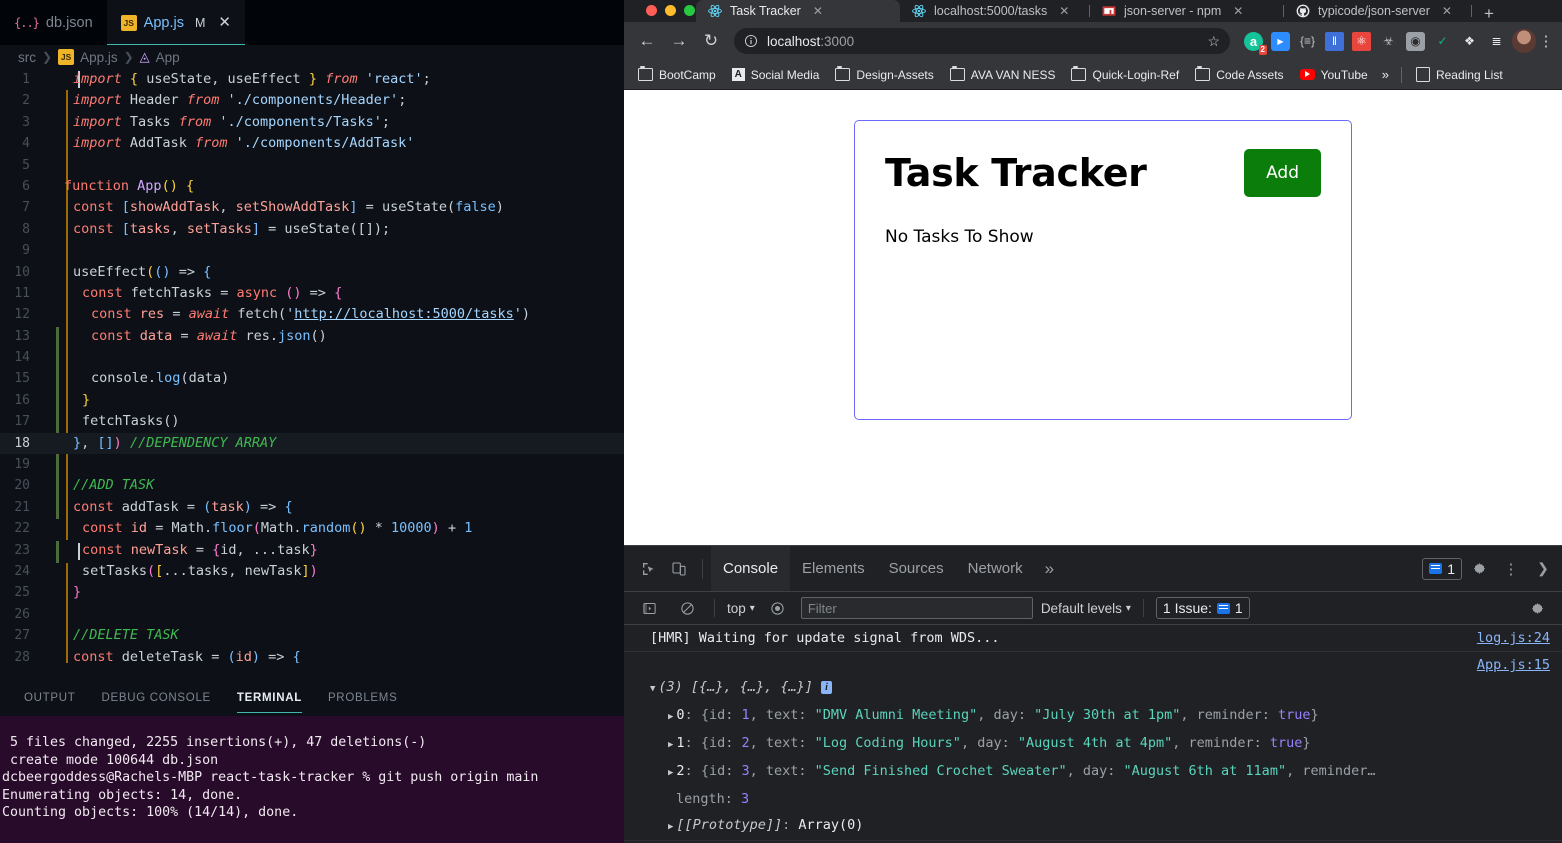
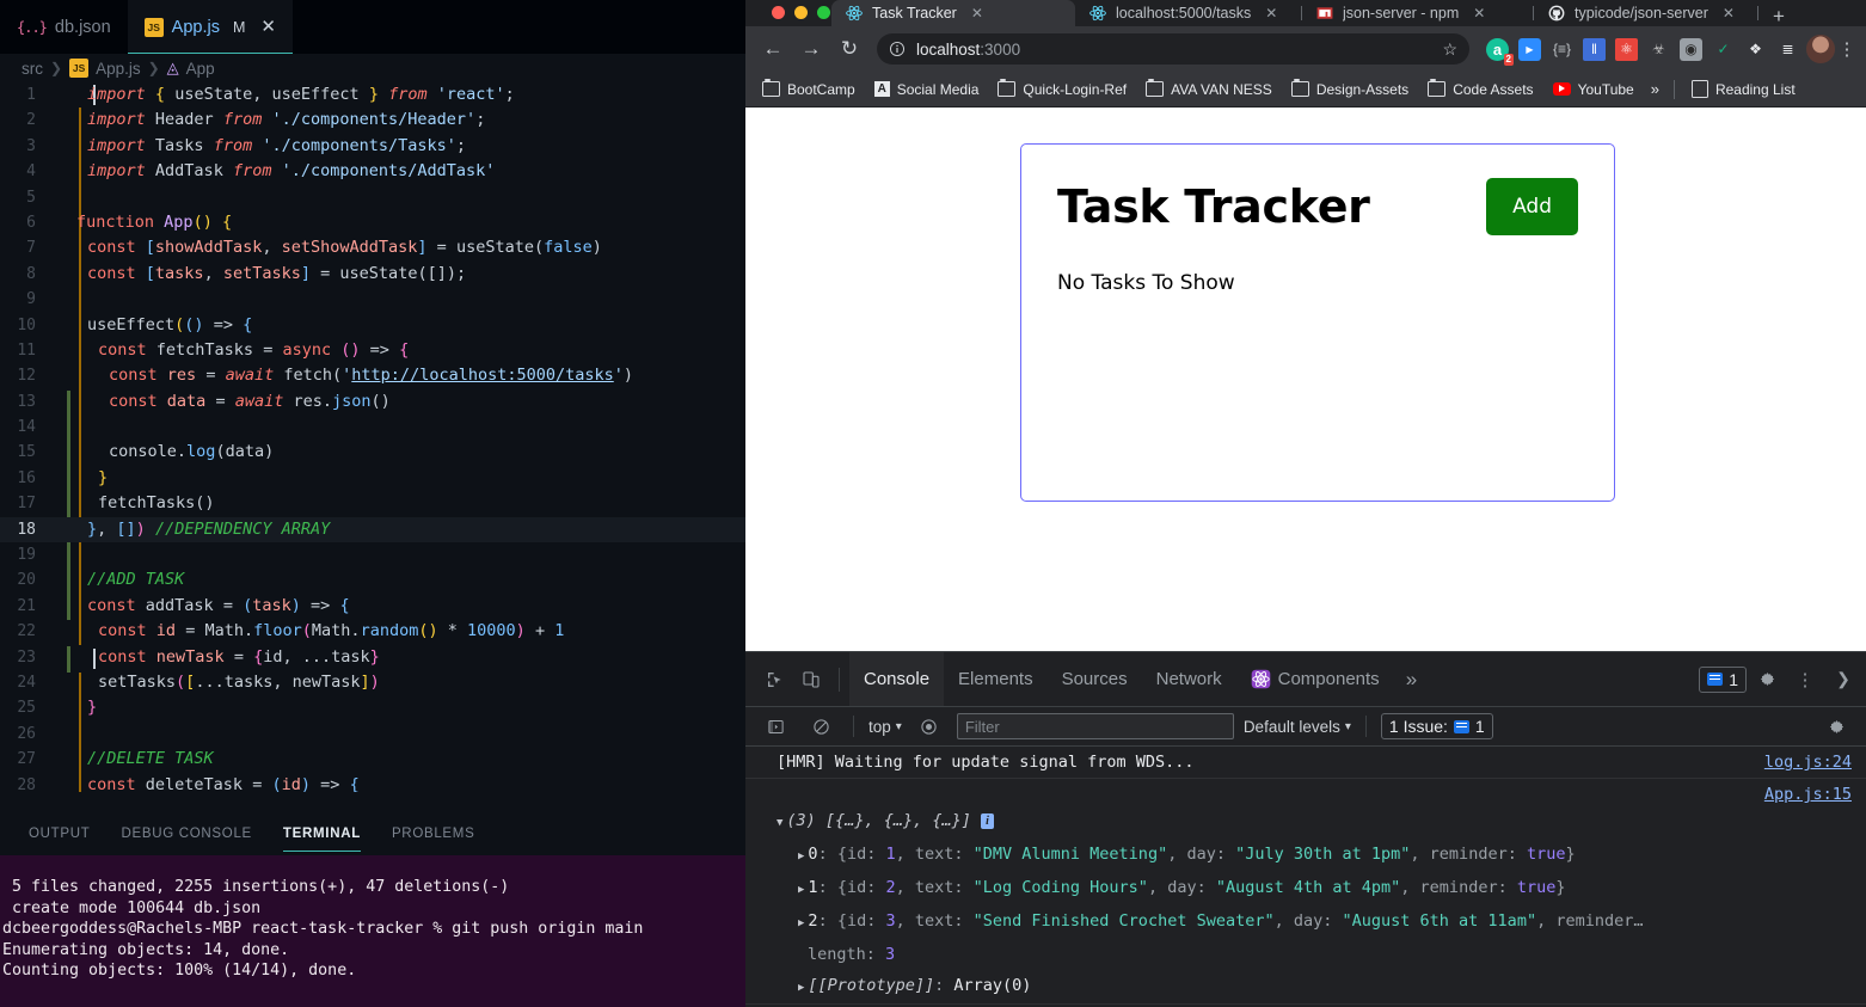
  {..}
  db.json
  JS
  App.js
  M
  ✕
  src
  ❯
  JS
  App.js
  ❯
  ◬
  App
  1 import { useState, useEffect } from 'react';
  2 import Header from './components/Header';
  3 import Tasks from './components/Tasks';
  4 import AddTask from './components/AddTask'
  5
  6 function App() {
  7 const [showAddTask, setShowAddTask] = useState(false)
  8 const [tasks, setTasks] = useState([]);
  9
  10 useEffect(() => {
  11 const fetchTasks = async () => {
  12 const res = await fetch('http://localhost:5000/tasks')
  13 const data = await res.json()
  14
  15 console.log(data)
  16 }
  17 fetchTasks()
  18 }, []) //DEPENDENCY ARRAY
  19
  20 //ADD TASK
  21 const addTask = (task) => {
  22 const id = Math.floor(Math.random() * 10000) + 1
  23 const newTask = {id, ...task}
  24 setTasks([...tasks, newTask])
  25 }
  26
  27 //DELETE TASK
  28 const deleteTask = (id) => {
  OUTPUT
  DEBUG CONSOLE
  TERMINAL
  PROBLEMS
  5 files changed, 2255 insertions(+), 47 deletions(-)
  create mode 100644 db.json
  dcbeergoddess@Rachels-MBP react-task-tracker % git push origin main
  Enumerating objects: 14, done.
  Counting objects: 100% (14/14), done.
  Task Tracker
  ✕
  localhost:5000/tasks
  ✕
  json-server - npm
  ✕
  typicode/json-server
  ✕
  +
  ←
  →
  ↻
  localhost:3000
  ☆
  a
  2
  ▶
  {≡}
  ‖
  ⚛
  ☣
  ◉
  ✓
  ❖
  ≣
  ⋮
  BootCamp
  A
  Social Media
- Design-Assets
+ Quick-Login-Ref
  AVA VAN NESS
- Quick-Login-Ref
+ Design-Assets
  Code Assets
  YouTube
  »
  Reading List
  Task Tracker
  Add
  No Tasks To Show
  Console
  Elements
  Sources
  Network
+ Components
  »
  1
  ⋮
  ❯
  top
  ▾
  Filter
  Default levels
  ▾
  1 Issue:
  1
  [HMR] Waiting for update signal from WDS...
  log.js:24
  App.js:15
  ▼ (3) [{…}, {…}, {…}] i
  ▶ 0: {id: 1, text: "DMV Alumni Meeting", day: "July 30th at 1pm", reminder: true}
  ▶ 1: {id: 2, text: "Log Coding Hours", day: "August 4th at 4pm", reminder: true}
  ▶ 2: {id: 3, text: "Send Finished Crochet Sweater", day: "August 6th at 11am", reminder…
  length: 3
  ▶ [[Prototype]]: Array(0)
